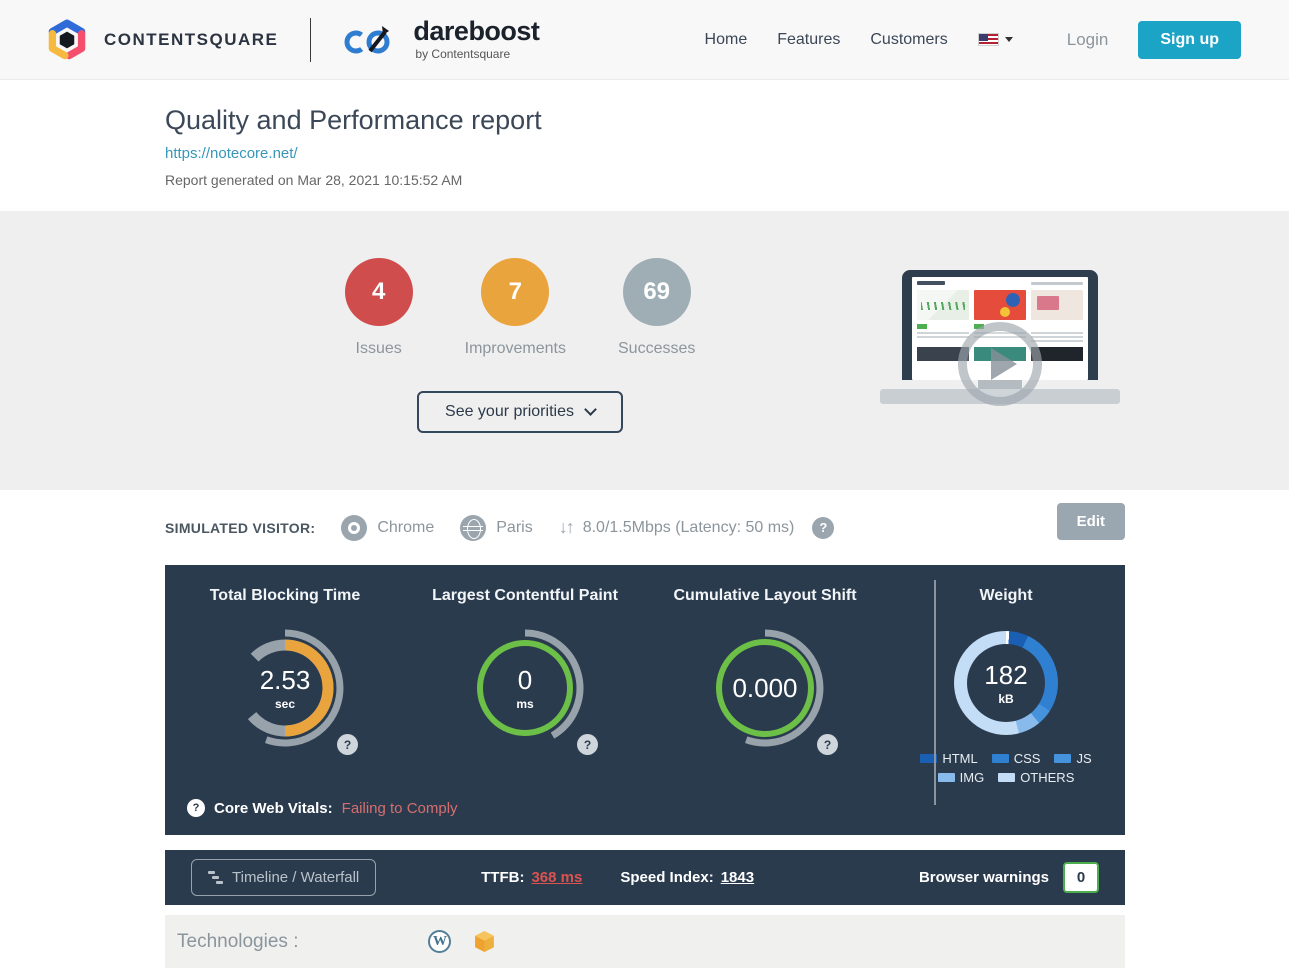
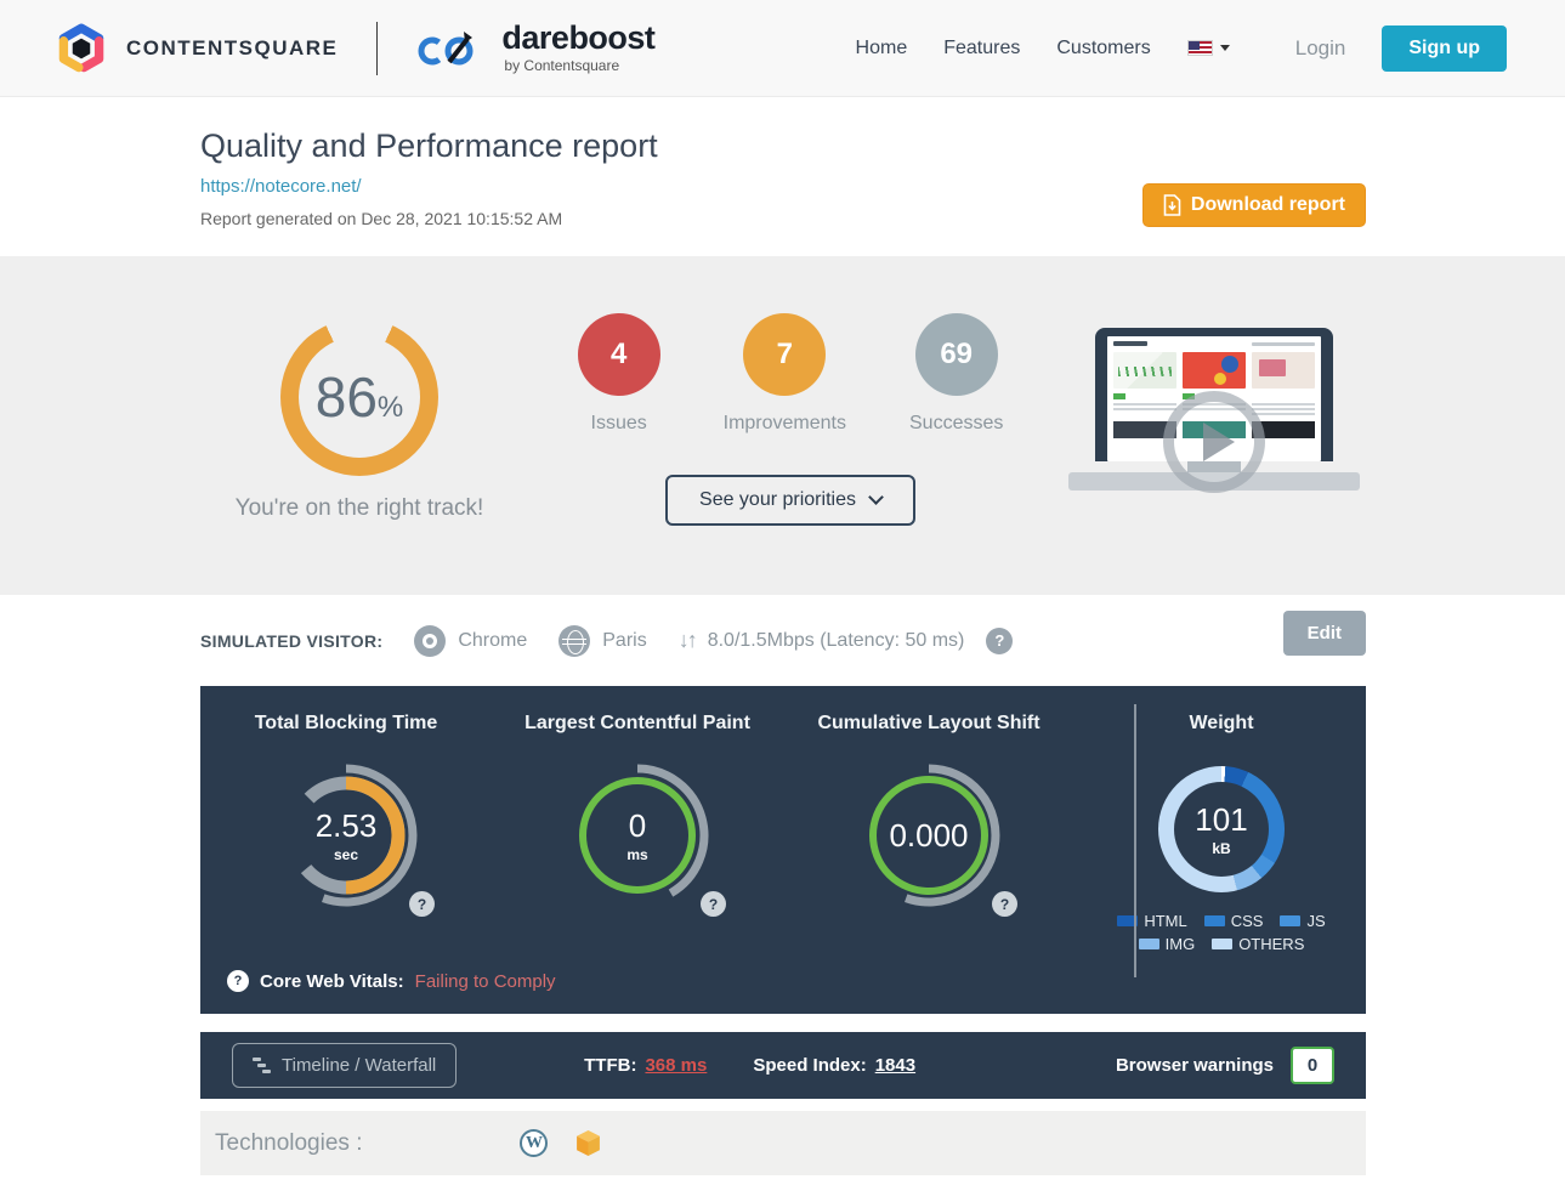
  CONTENTSQUARE
  dareboost
  by Contentsquare
  Home
  Features
  Customers
  Login
  Sign up
  Quality and Performance report
  https://notecore.net/
- Report generated on Mar 28, 2021 10:15:52 AM
+ Report generated on Dec 28, 2021 10:15:52 AM
+ Download report
+ 86%
+ You're on the right track!
  4
  Issues
  7
  Improvements
  69
  Successes
  See your priorities
  SIMULATED VISITOR:
  Chrome
  Paris
  ↓↑
  8.0/1.5Mbps (Latency: 50 ms)
  ?
  Edit
  Total Blocking Time
  2.53
  sec
  ?
  Largest Contentful Paint
  0
  ms
  ?
  Cumulative Layout Shift
  0.000
  ?
  Weight
- 182
+ 101
  kB
  HTML
  CSS
  JS
  IMG
  OTHERS
  ?
  Core Web Vitals:
  Failing to Comply
  Timeline / Waterfall
  TTFB:
  368 ms
  Speed Index:
  1843
  Browser warnings
  0
  Technologies :
  W
